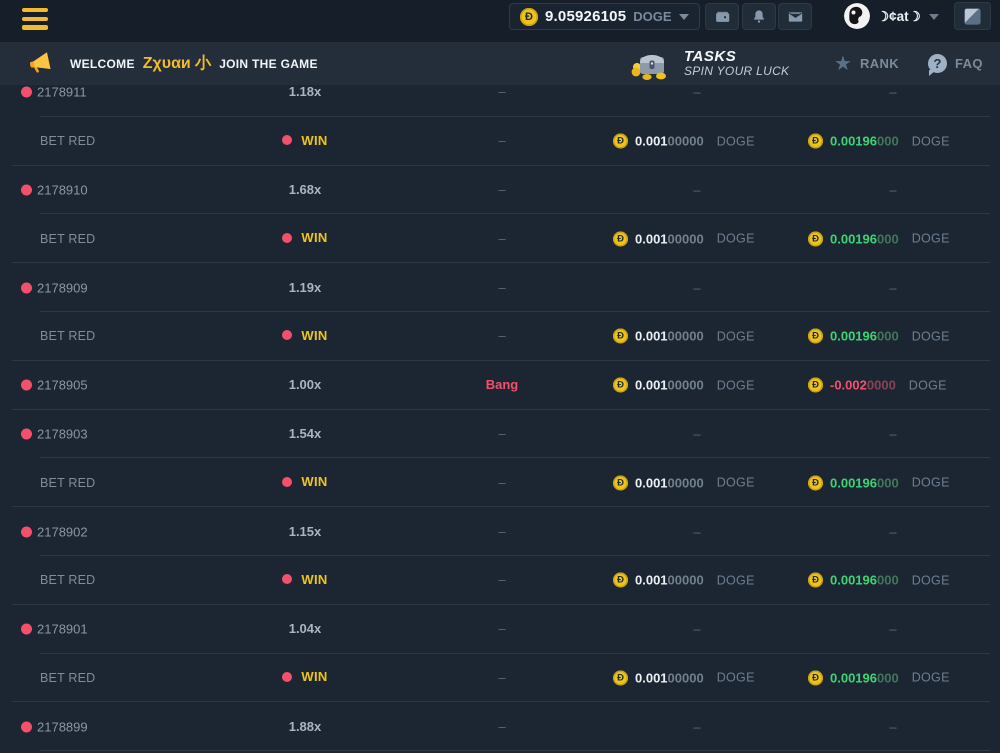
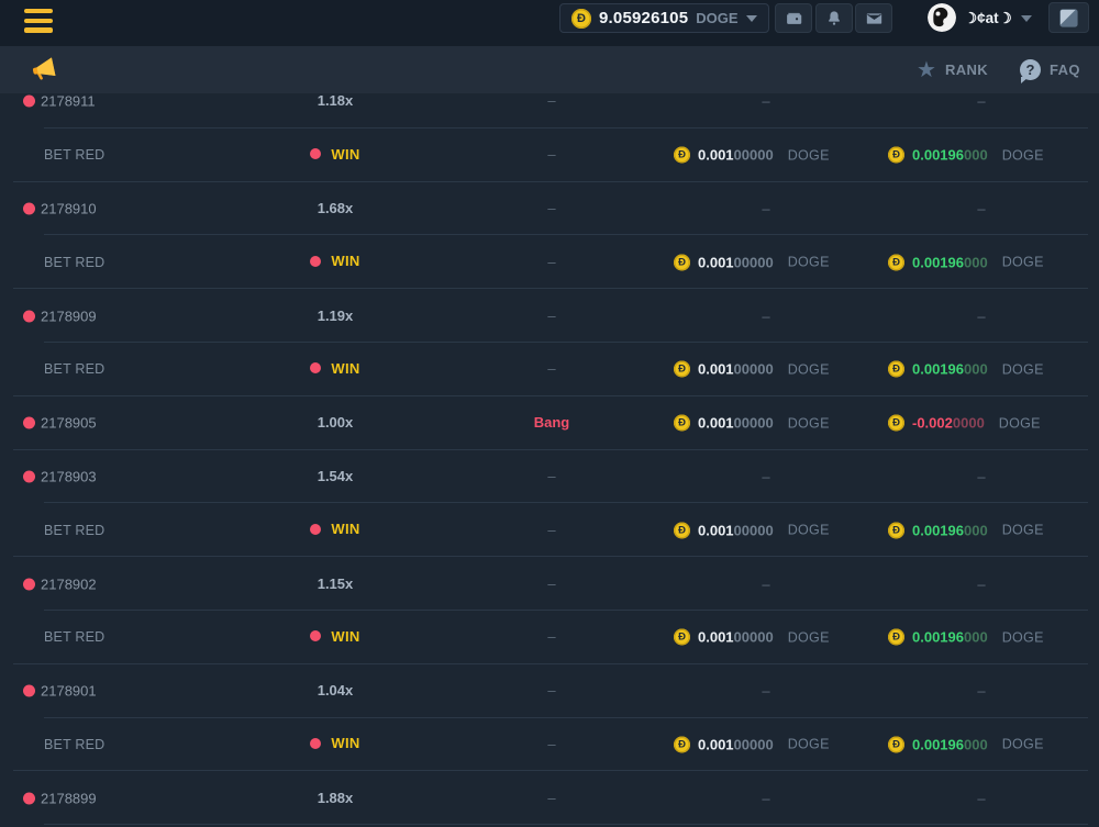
  Đ
  9.05926105
  DOGE
  ☽¢at☽
- WELCOME
- Ζχυαи 小
- JOIN THE GAME
- TASKS
- SPIN YOUR LUCK
  ★
  RANK
  ?
  FAQ
  2178911
  1.18x
  –
  –
  –
  BET RED
  WIN
  –
  Đ
  0.001
  00000
  DOGE
  Đ
  0.00196
  000
  DOGE
  2178910
  1.68x
  –
  –
  –
  BET RED
  WIN
  –
  Đ
  0.001
  00000
  DOGE
  Đ
  0.00196
  000
  DOGE
  2178909
  1.19x
  –
  –
  –
  BET RED
  WIN
  –
  Đ
  0.001
  00000
  DOGE
  Đ
  0.00196
  000
  DOGE
  2178905
  1.00x
  Bang
  Đ
  0.001
  00000
  DOGE
  Đ
  -0.002
  0000
  DOGE
  2178903
  1.54x
  –
  –
  –
  BET RED
  WIN
  –
  Đ
  0.001
  00000
  DOGE
  Đ
  0.00196
  000
  DOGE
  2178902
  1.15x
  –
  –
  –
  BET RED
  WIN
  –
  Đ
  0.001
  00000
  DOGE
  Đ
  0.00196
  000
  DOGE
  2178901
  1.04x
  –
  –
  –
  BET RED
  WIN
  –
  Đ
  0.001
  00000
  DOGE
  Đ
  0.00196
  000
  DOGE
  2178899
  1.88x
  –
  –
  –
